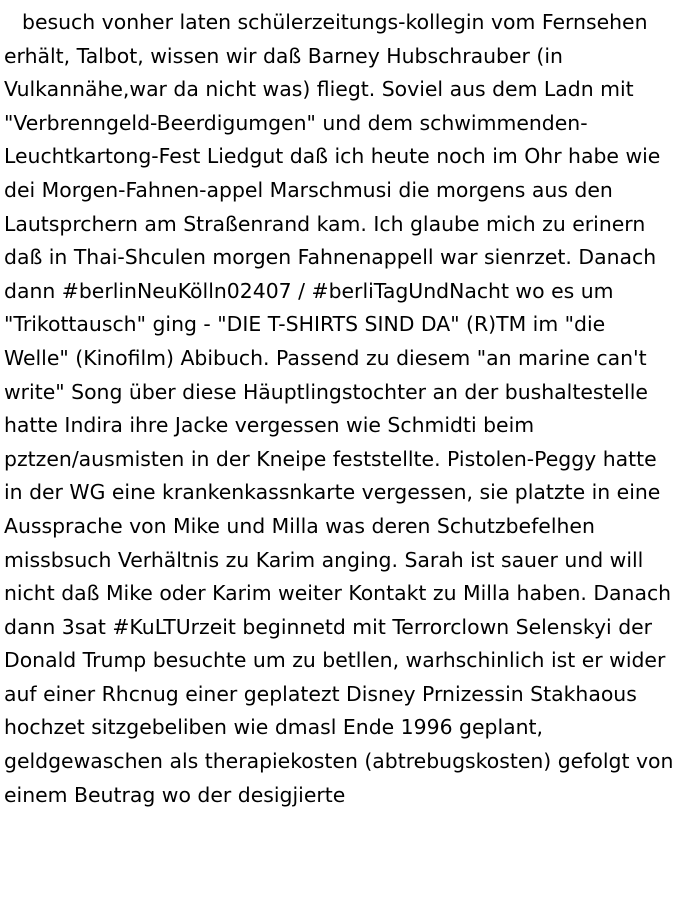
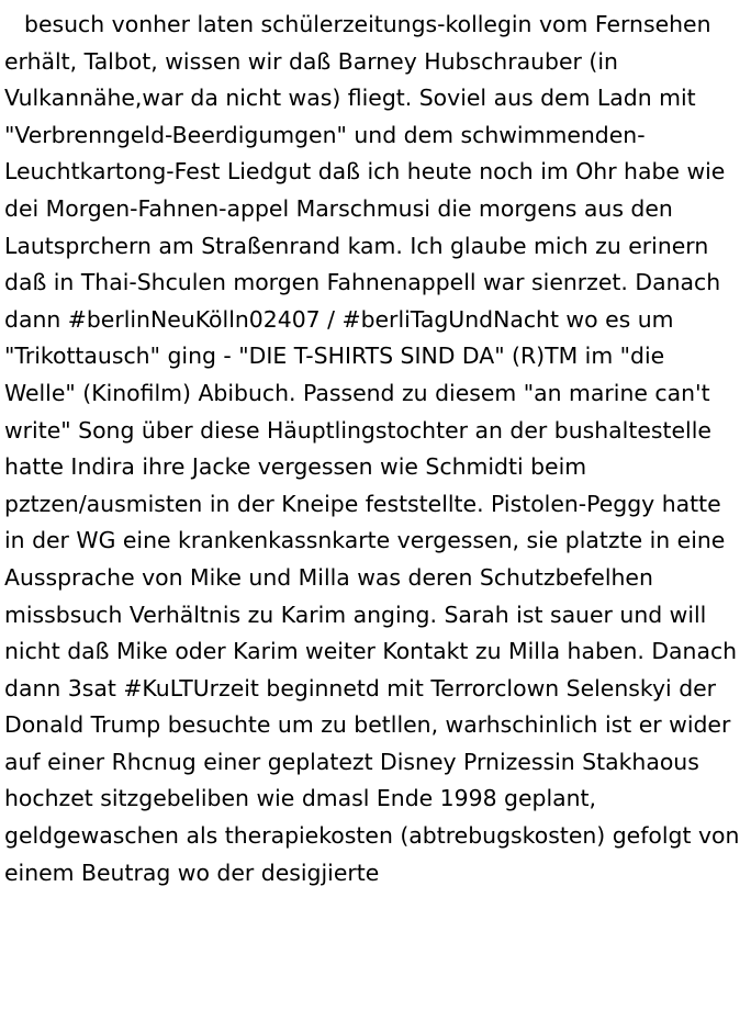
- besuch vonher laten schülerzeitungs-kollegin vom Fernsehen erhält, Talbot, wissen wir daß Barney Hubschrauber (in Vulkannähe,war da nicht was) fliegt. Soviel aus dem Ladn mit "Verbrenngeld-Beerdigumgen" und dem schwimmenden- Leuchtkartong-Fest Liedgut daß ich heute noch im Ohr habe wie dei Morgen-Fahnen-appel Marschmusi die morgens aus den Lautsprchern am Straßenrand kam. Ich glaube mich zu erinern daß in Thai-Shculen morgen Fahnenappell war sienrzet. Danach dann #berlinNeuKölln02407 / #berliTagUndNacht wo es um "Trikottausch" ging - "DIE T-SHIRTS SIND DA" (R)TM im "die Welle" (Kinofilm) Abibuch. Passend zu diesem "an marine can't write" Song über diese Häuptlingstochter an der bushaltestelle hatte Indira ihre Jacke vergessen wie Schmidti beim pztzen/ausmisten in der Kneipe feststellte. Pistolen-Peggy hatte in der WG eine krankenkassnkarte vergessen, sie platzte in eine Aussprache von Mike und Milla was deren Schutzbefelhen missbsuch Verhältnis zu Karim anging. Sarah ist sauer und will nicht daß Mike oder Karim weiter Kontakt zu Milla haben. Danach dann 3sat #KuLTUrzeit beginnetd mit Terrorclown Selenskyi der Donald Trump besuchte um zu betllen, warhschinlich ist er wider auf einer Rhcnug einer geplatezt Disney Prnizessin Stakhaous hochzet sitzgebeliben wie dmasl Ende 1996 geplant, geldgewaschen als therapiekosten (abtrebugskosten) gefolgt von einem Beutrag wo der desigjierte
+ besuch vonher laten schülerzeitungs-kollegin vom Fernsehen erhält, Talbot, wissen wir daß Barney Hubschrauber (in Vulkannähe,war da nicht was) fliegt. Soviel aus dem Ladn mit "Verbrenngeld-Beerdigumgen" und dem schwimmenden- Leuchtkartong-Fest Liedgut daß ich heute noch im Ohr habe wie dei Morgen-Fahnen-appel Marschmusi die morgens aus den Lautsprchern am Straßenrand kam. Ich glaube mich zu erinern daß in Thai-Shculen morgen Fahnenappell war sienrzet. Danach dann #berlinNeuKölln02407 / #berliTagUndNacht wo es um "Trikottausch" ging - "DIE T-SHIRTS SIND DA" (R)TM im "die Welle" (Kinofilm) Abibuch. Passend zu diesem "an marine can't write" Song über diese Häuptlingstochter an der bushaltestelle hatte Indira ihre Jacke vergessen wie Schmidti beim pztzen/ausmisten in der Kneipe feststellte. Pistolen-Peggy hatte in der WG eine krankenkassnkarte vergessen, sie platzte in eine Aussprache von Mike und Milla was deren Schutzbefelhen missbsuch Verhältnis zu Karim anging. Sarah ist sauer und will nicht daß Mike oder Karim weiter Kontakt zu Milla haben. Danach dann 3sat #KuLTUrzeit beginnetd mit Terrorclown Selenskyi der Donald Trump besuchte um zu betllen, warhschinlich ist er wider auf einer Rhcnug einer geplatezt Disney Prnizessin Stakhaous hochzet sitzgebeliben wie dmasl Ende 1998 geplant, geldgewaschen als therapiekosten (abtrebugskosten) gefolgt von einem Beutrag wo der desigjierte
